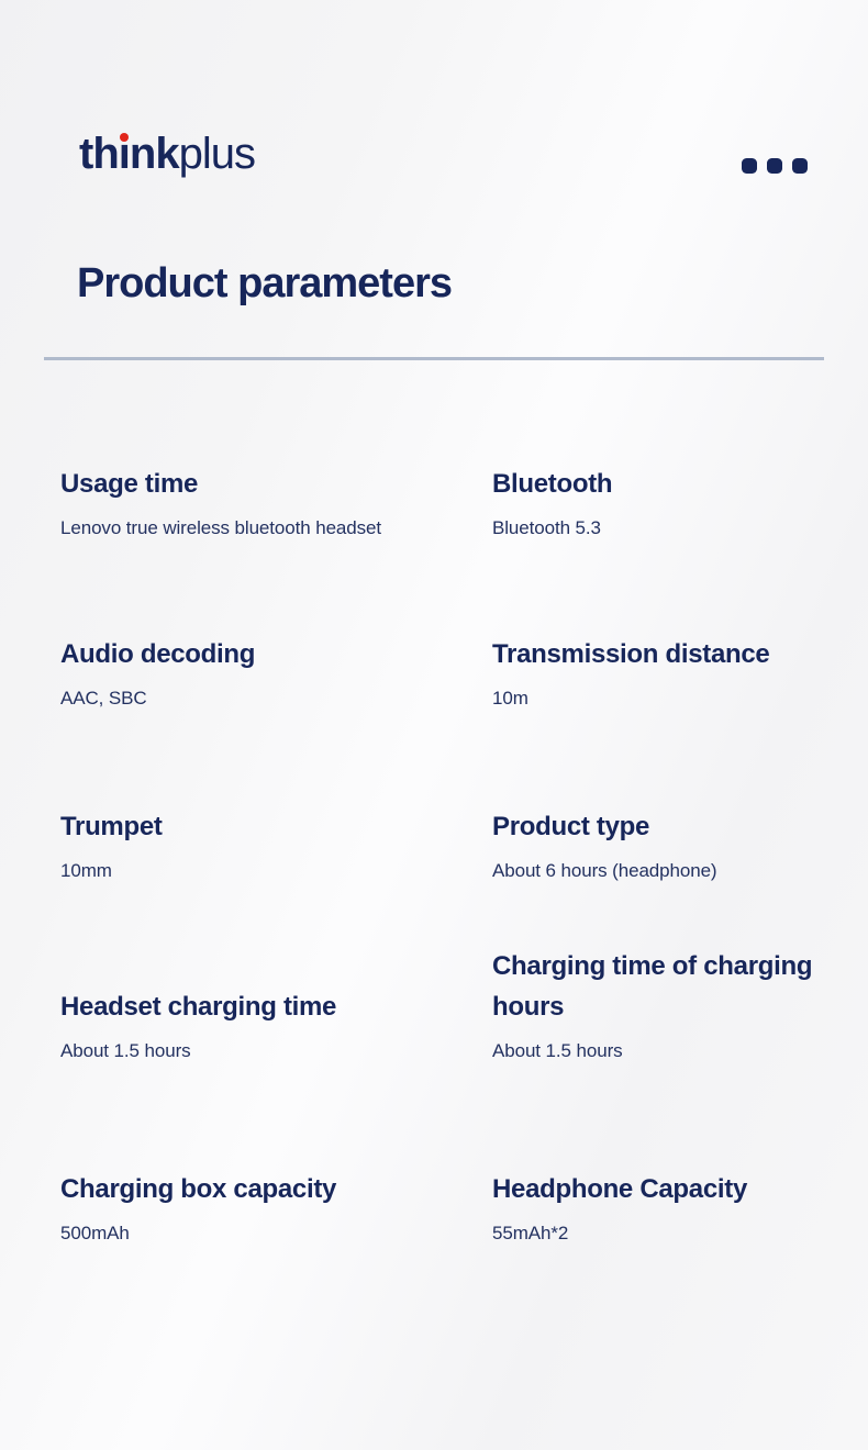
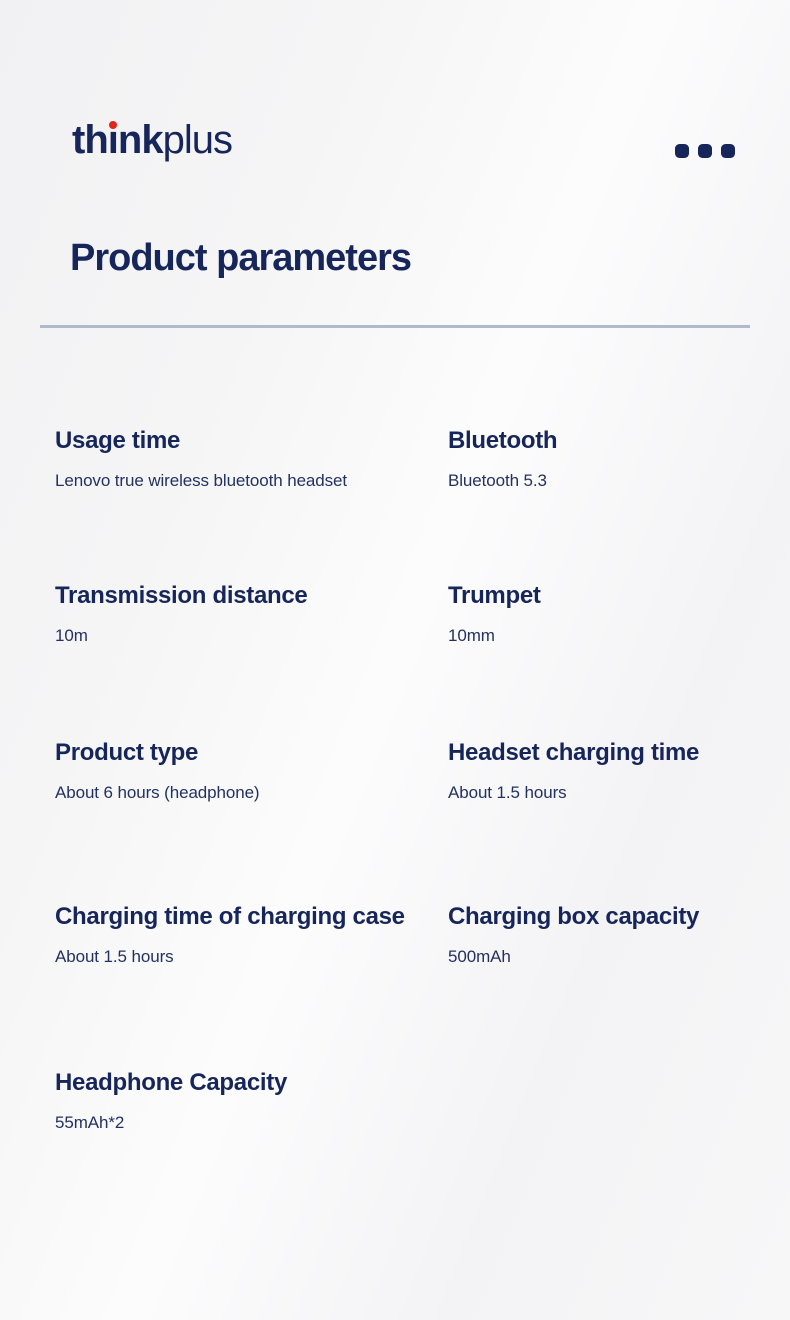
  thınkplus
  Product parameters
  Usage time
  Lenovo true wireless bluetooth headset
  Bluetooth
  Bluetooth 5.3
- Audio decoding
- AAC, SBC
  Transmission distance
  10m
  Trumpet
  10mm
  Product type
  About 6 hours (headphone)
  Headset charging time
  About 1.5 hours
- Charging time of charging hours
+ Charging time of charging case
  About 1.5 hours
  Charging box capacity
  500mAh
  Headphone Capacity
  55mAh*2
